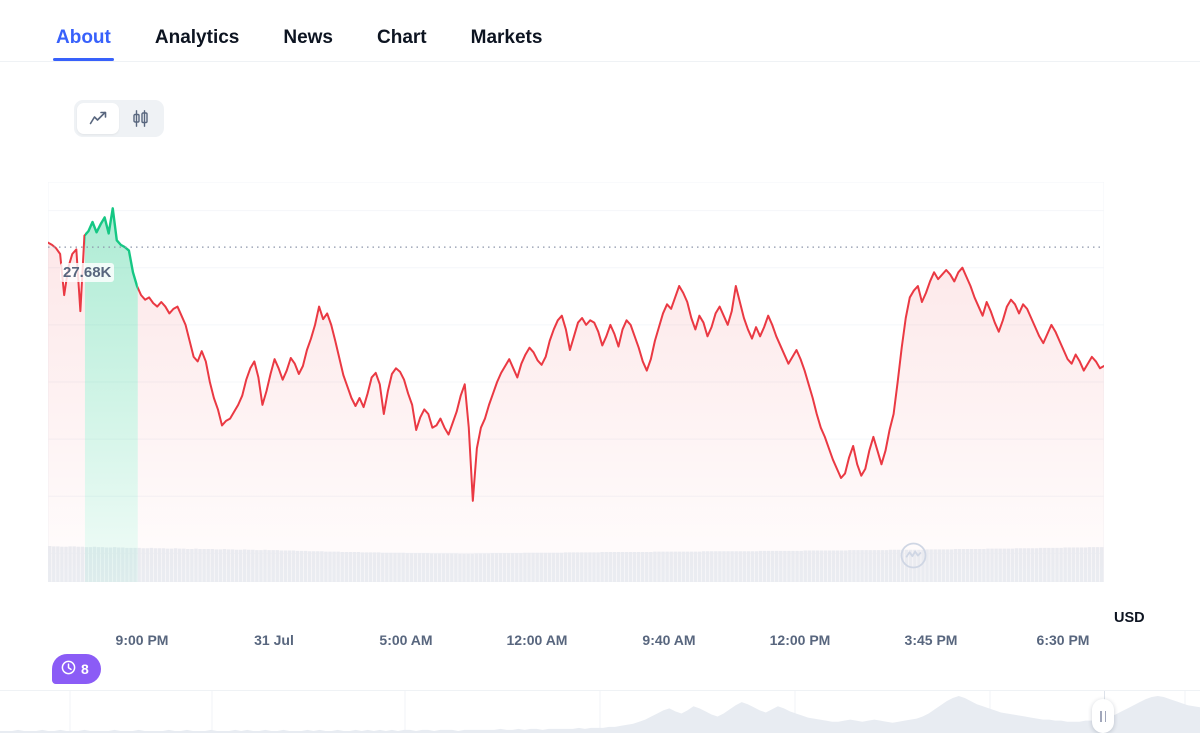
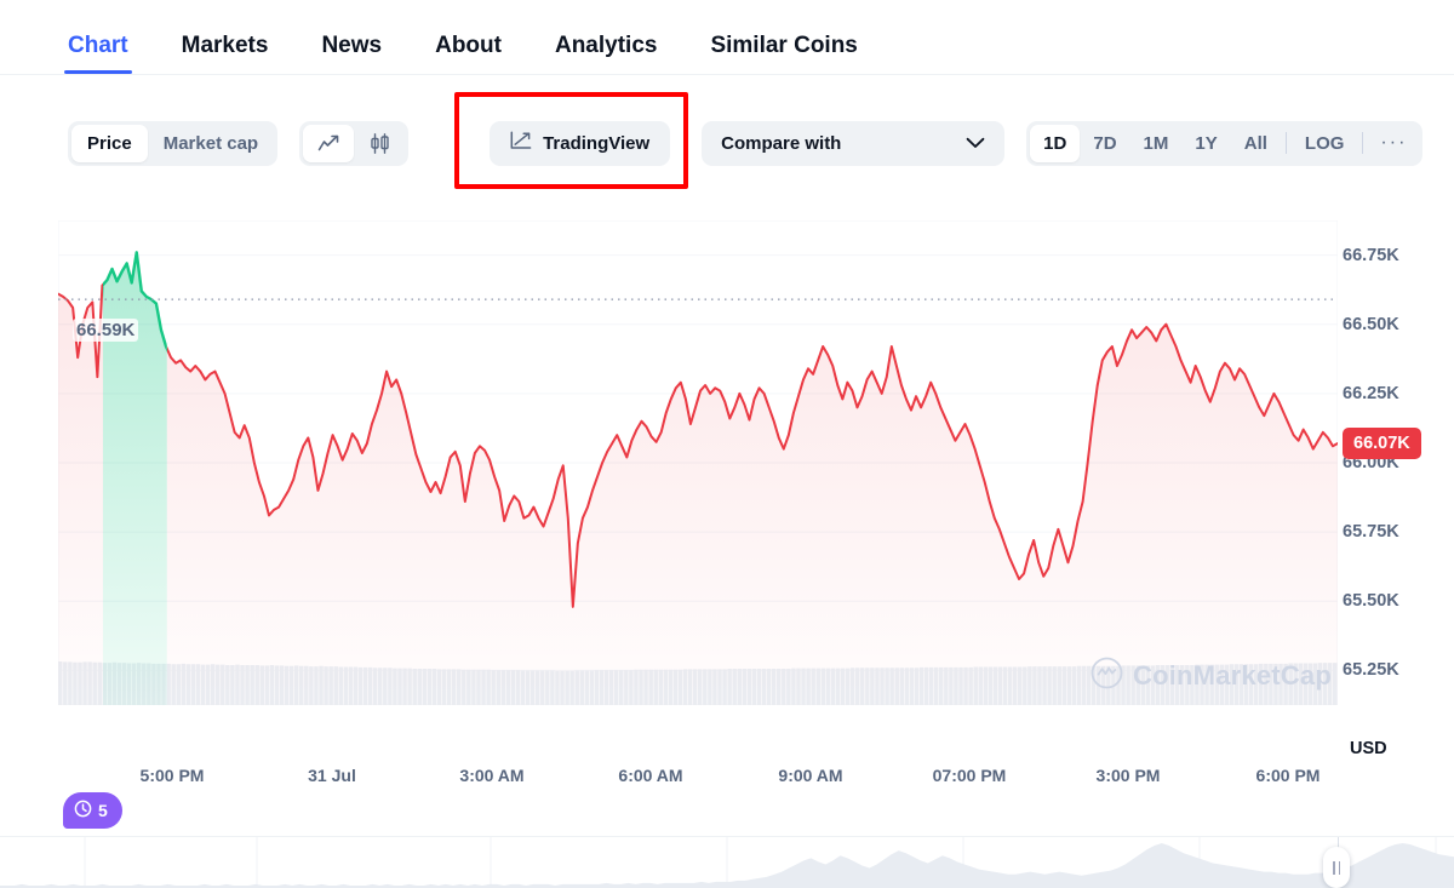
- About
+ Chart
- Analytics
+ Markets
  News
- Chart
+ About
- Markets
+ Analytics
+ Similar Coins
+ Price
+ Market cap
+ TradingView
+ Compare with
+ 1D
+ 7D
+ 1M
+ 1Y
+ All
+ LOG
+ ···
- 27.68K
+ 66.59K
+ CoinMarketCap
+ 66.75K
+ 66.50K
+ 66.25K
+ 66.00K
+ 65.75K
+ 65.50K
+ 65.25K
+ 66.07K
  USD
- 9:00 PM
+ 5:00 PM
  31 Jul
- 5:00 AM
+ 3:00 AM
- 12:00 AM
+ 6:00 AM
- 9:40 AM
+ 9:00 AM
- 12:00 PM
+ 07:00 PM
- 3:45 PM
+ 3:00 PM
- 6:30 PM
+ 6:00 PM
- 8
+ 5
